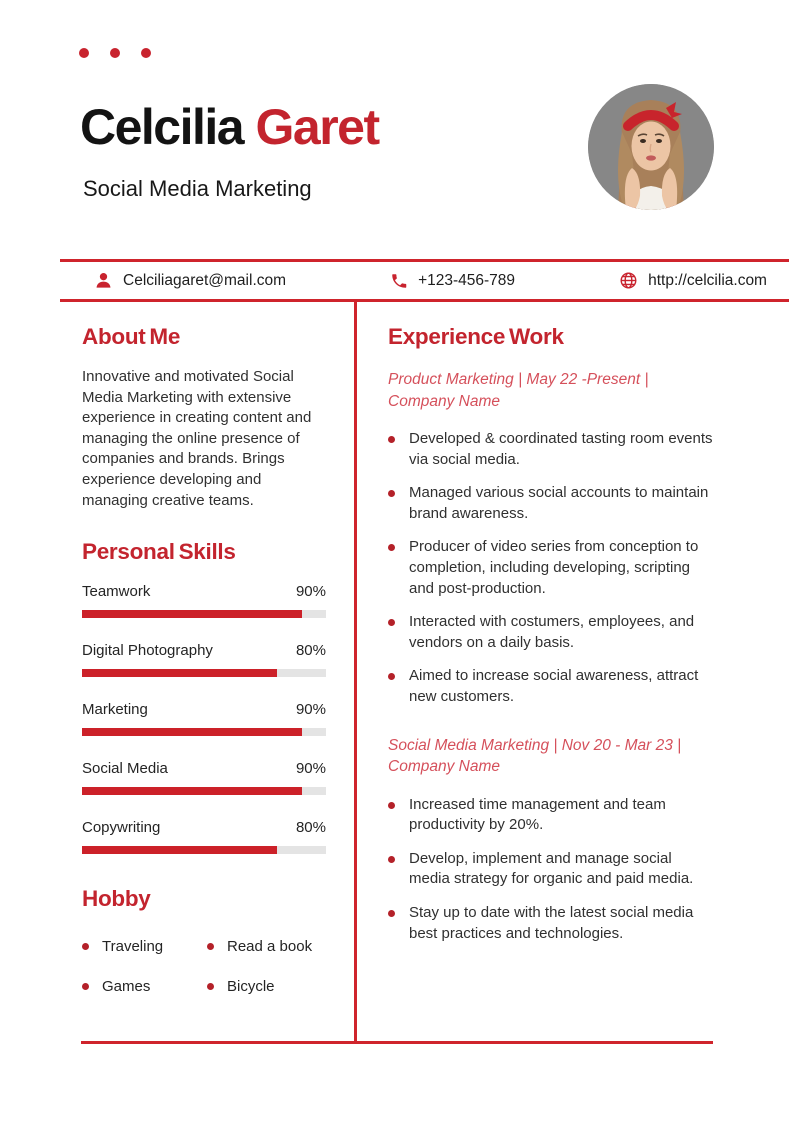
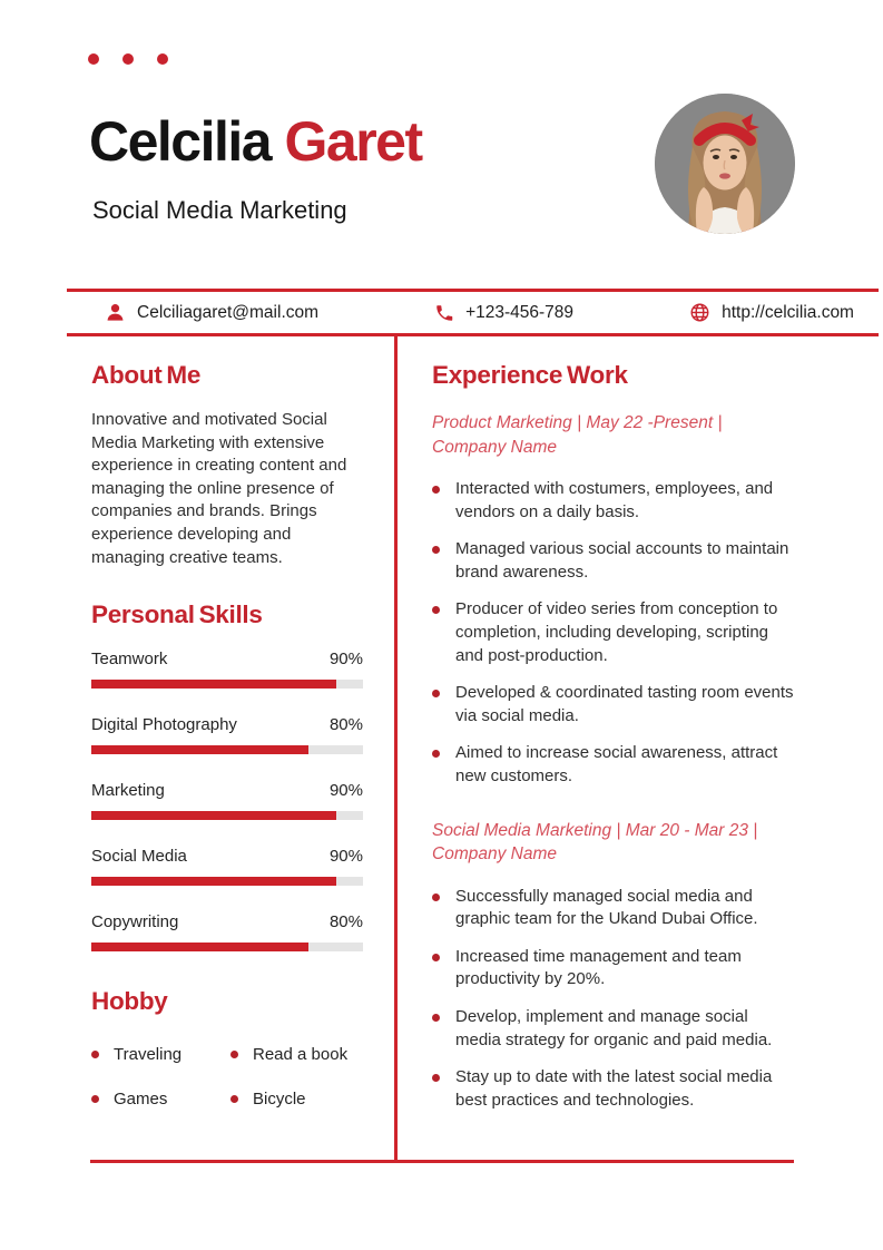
  Celcilia Garet
  Social Media Marketing
  Celciliagaret@mail.com
  +123-456-789
  http://celcilia.com
  About Me
  Innovative and motivated Social Media Marketing with extensive experience in creating content and managing the online presence of companies and brands. Brings experience developing and managing creative teams.
  Personal Skills
  Teamwork
  90%
  Digital Photography
  80%
  Marketing
  90%
  Social Media
  90%
  Copywriting
  80%
  Hobby
  Traveling
  Read a book
  Games
  Bicycle
  Experience Work
  Product Marketing | May 22 -Present |
  Company Name
- Developed & coordinated tasting room events via social media.
+ Interacted with costumers, employees, and vendors on a daily basis.
  Managed various social accounts to maintain brand awareness.
  Producer of video series from conception to completion, including developing, scripting and post-production.
- Interacted with costumers, employees, and vendors on a daily basis.
+ Developed & coordinated tasting room events via social media.
  Aimed to increase social awareness, attract new customers.
- Social Media Marketing | Nov 20 - Mar 23 |
+ Social Media Marketing | Mar 20 - Mar 23 |
  Company Name
+ Successfully managed social media and graphic team for the Ukand Dubai Office.
  Increased time management and team productivity by 20%.
  Develop, implement and manage social media strategy for organic and paid media.
  Stay up to date with the latest social media best practices and technologies.
